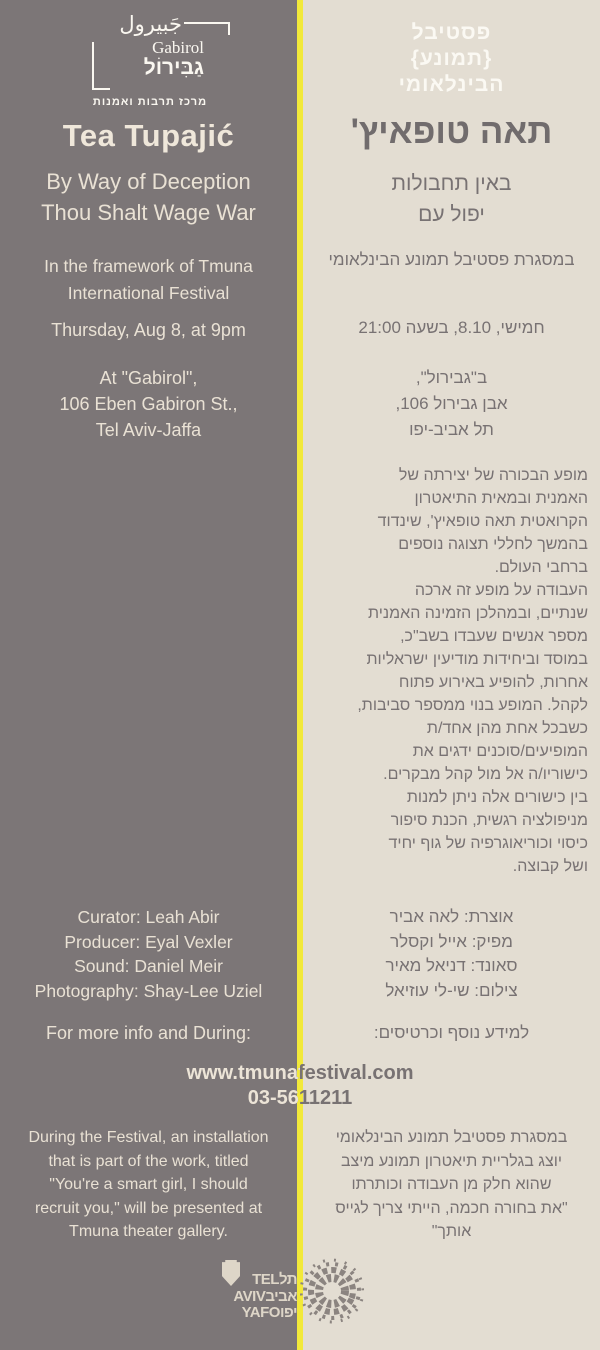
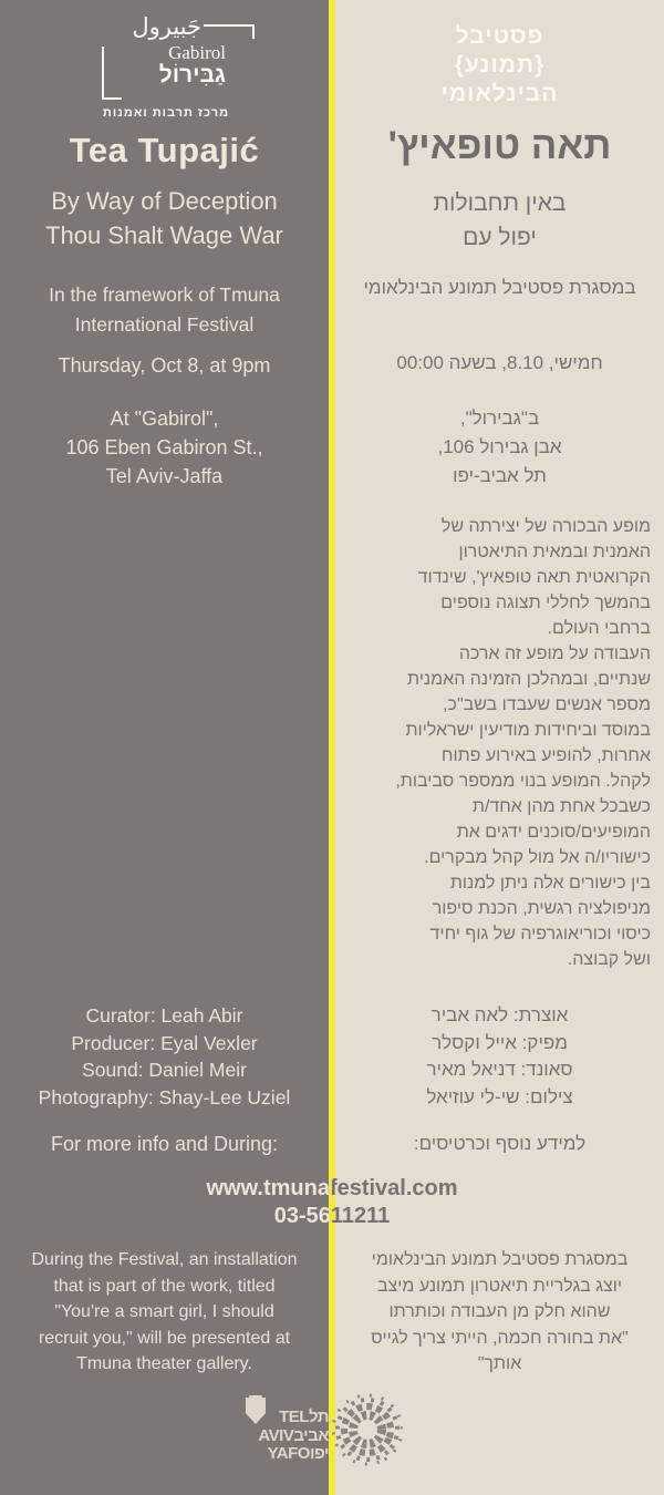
  جَبيرول
  Gabirol
  גַבִּירוֹל
  מרכז תרבות ואמנות
  פסטיבל
  {תמונע}
  הבינלאומי
  Tea Tupajić
  תאה טופאיץ'
  By Way of Deception
  Thou Shalt Wage War
  באין תחבולות
  יפול עם
  In the framework of Tmuna
  International Festival
  במסגרת פסטיבל תמונע הבינלאומי
- Thursday, Aug 8, at 9pm
+ Thursday, Oct 8, at 9pm
- חמישי, 8.10, בשעה 21:00
+ חמישי, 8.10, בשעה 00:00
  At "Gabirol",
  106 Eben Gabiron St.,
  Tel Aviv-Jaffa
  ב"גבירול",
  אבן גבירול 106,
  תל אביב-יפו
  מופע הבכורה של יצירתה של
  האמנית ובמאית התיאטרון
  הקרואטית תאה טופאיץ', שינדוד
  בהמשך לחללי תצוגה נוספים
  ברחבי העולם.
  העבודה על מופע זה ארכה
  שנתיים, ובמהלכן הזמינה האמנית
  מספר אנשים שעבדו בשב"כ,
  במוסד וביחידות מודיעין ישראליות
  אחרות, להופיע באירוע פתוח
  לקהל. המופע בנוי ממספר סביבות,
  כשבכל אחת מהן אחד/ת
  המופיעים/סוכנים ידגים את
  כישוריו/ה אל מול קהל מבקרים.
  בין כישורים אלה ניתן למנות
  מניפולציה רגשית, הכנת סיפור
  כיסוי וכוריאוגרפיה של גוף יחיד
  ושל קבוצה.
  Curator: Leah Abir
  Producer: Eyal Vexler
  Sound: Daniel Meir
  Photography: Shay-Lee Uziel
  אוצרת: לאה אביר
  מפיק: אייל וקסלר
  סאונד: דניאל מאיר
  צילום: שי-לי עוזיאל
  For more info and During:
  למידע נוסף וכרטיסים:
  www.tmunafestival.com
  03-5611211
  During the Festival, an installation
  that is part of the work, titled
  "You're a smart girl, I should
  recruit you," will be presented at
  Tmuna theater gallery.
  במסגרת פסטיבל תמונע הבינלאומי
  יוצג בגלריית תיאטרון תמונע מיצב
  שהוא חלק מן העבודה וכותרתו
  "את בחורה חכמה, הייתי צריך לגייס
  אותך"
  TELתל
  AVIVאביב
  YAFOיפו
